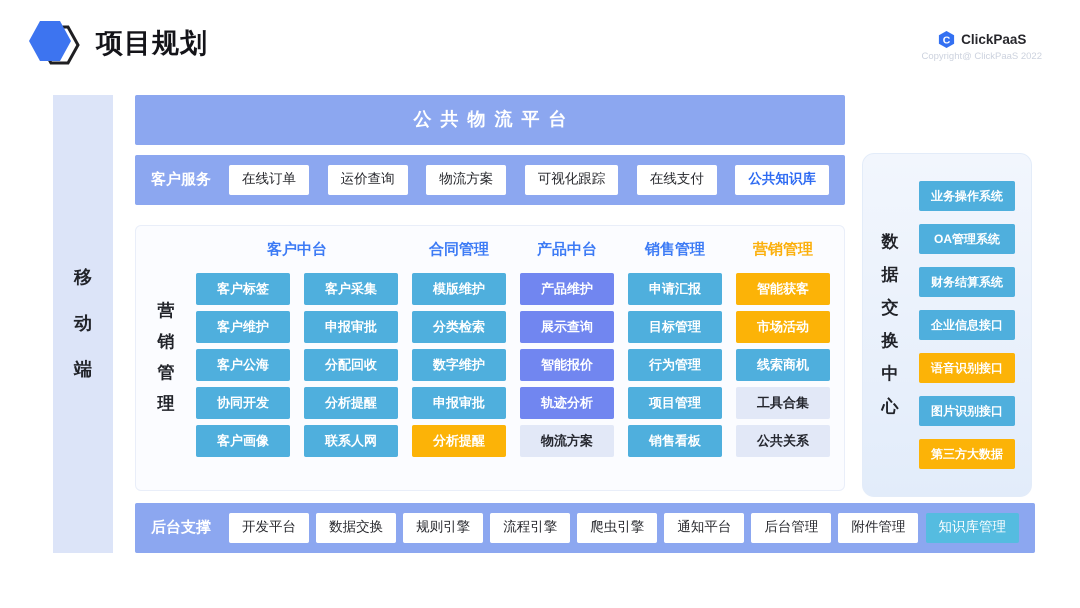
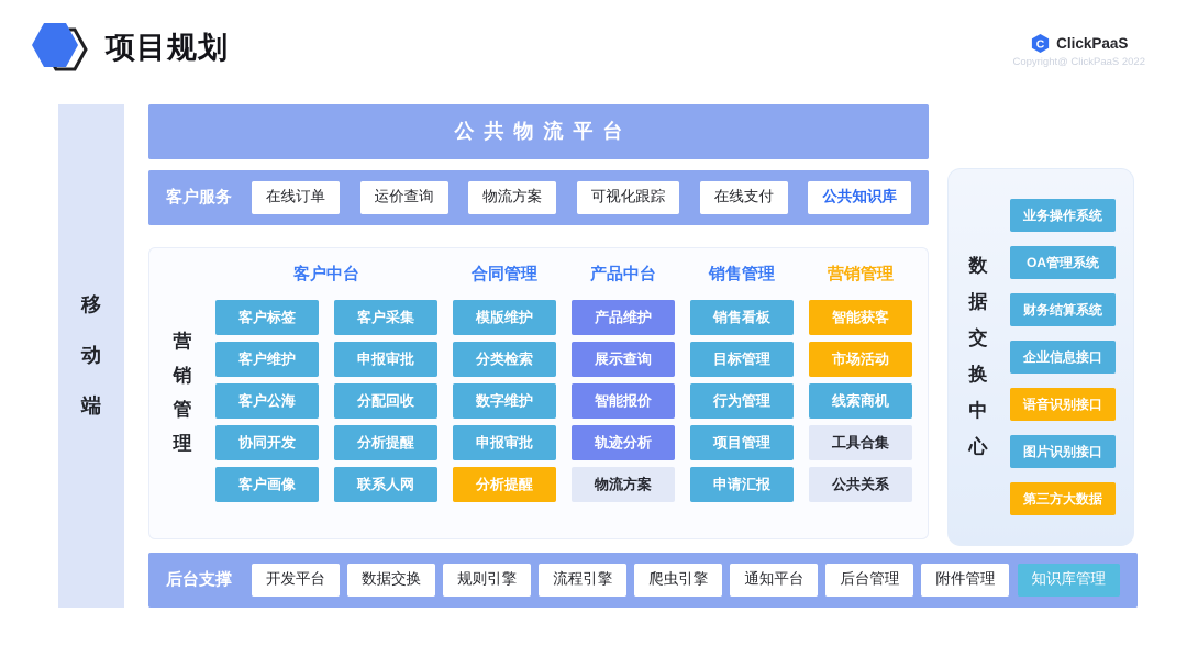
  项目规划
  C
  ClickPaaS
  Copyright@ ClickPaaS 2022
  移
  动
  端
  公共物流平台
  客户服务
  在线订单
  运价查询
  物流方案
  可视化跟踪
  在线支付
  公共知识库
  营
  销
  管
  理
  客户中台
  合同管理
  产品中台
  销售管理
  营销管理
  客户标签
  客户采集
  模版维护
  产品维护
- 申请汇报
+ 销售看板
  智能获客
  客户维护
  申报审批
  分类检索
  展示查询
  目标管理
  市场活动
  客户公海
  分配回收
  数字维护
  智能报价
  行为管理
  线索商机
  协同开发
  分析提醒
  申报审批
  轨迹分析
  项目管理
  工具合集
  客户画像
  联系人网
  分析提醒
  物流方案
- 销售看板
+ 申请汇报
  公共关系
  数
  据
  交
  换
  中
  心
  业务操作系统
  OA管理系统
  财务结算系统
  企业信息接口
  语音识别接口
  图片识别接口
  第三方大数据
  后台支撑
  开发平台
  数据交换
  规则引擎
  流程引擎
  爬虫引擎
  通知平台
  后台管理
  附件管理
  知识库管理
